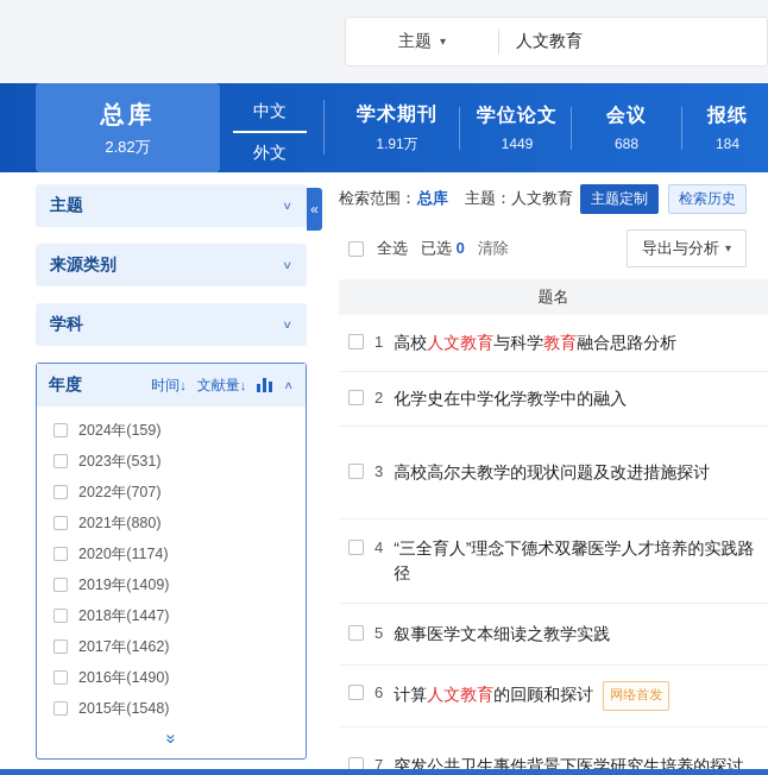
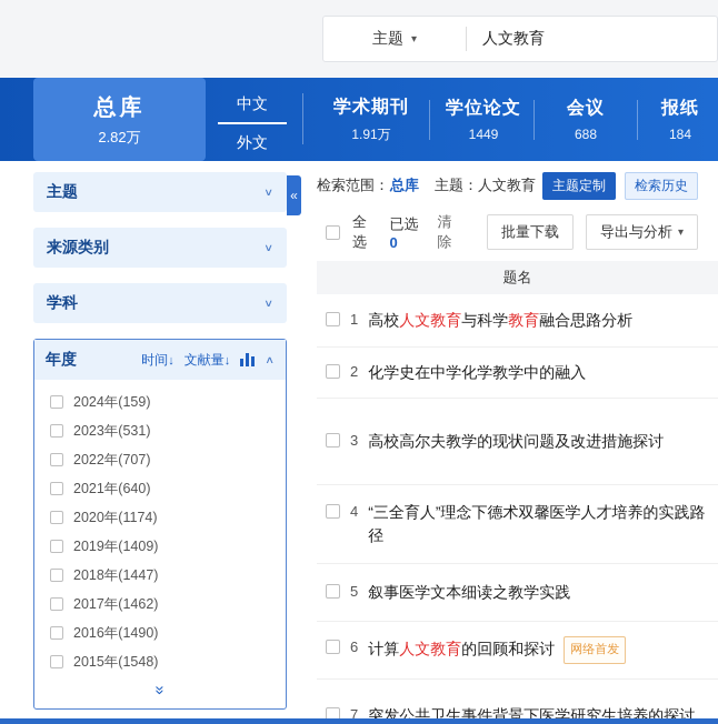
  主题
  ▾
  人文教育
  总库
  2.82万
  中文
  外文
  学术期刊
  1.91万
  学位论文
  1449
  会议
  688
  报纸
  184
  主题
  ∨
  来源类别
  ∨
  学科
  ∨
  年度
  时间↓
  文献量↓
  ∧
  2024年(159)
  2023年(531)
  2022年(707)
- 2021年(880)
+ 2021年(640)
  2020年(1174)
  2019年(1409)
  2018年(1447)
  2017年(1462)
  2016年(1490)
  2015年(1548)
  «
  检索范围：
  总库
  主题：人文教育
  主题定制
  检索历史
  全选
  已选 0
  清除
+ 批量下载
  导出与分析
  ▾
  题名
  1
  高校人文教育与科学教育融合思路分析
  2
  化学史在中学化学教学中的融入
  3
  高校高尔夫教学的现状问题及改进措施探讨
  4
  “三全育人”理念下德术双馨医学人才培养的实践路径
  5
  叙事医学文本细读之教学实践
  6
  计算人文教育的回顾和探讨 网络首发
  7
  突发公共卫生事件背景下医学研究生培养的探讨
